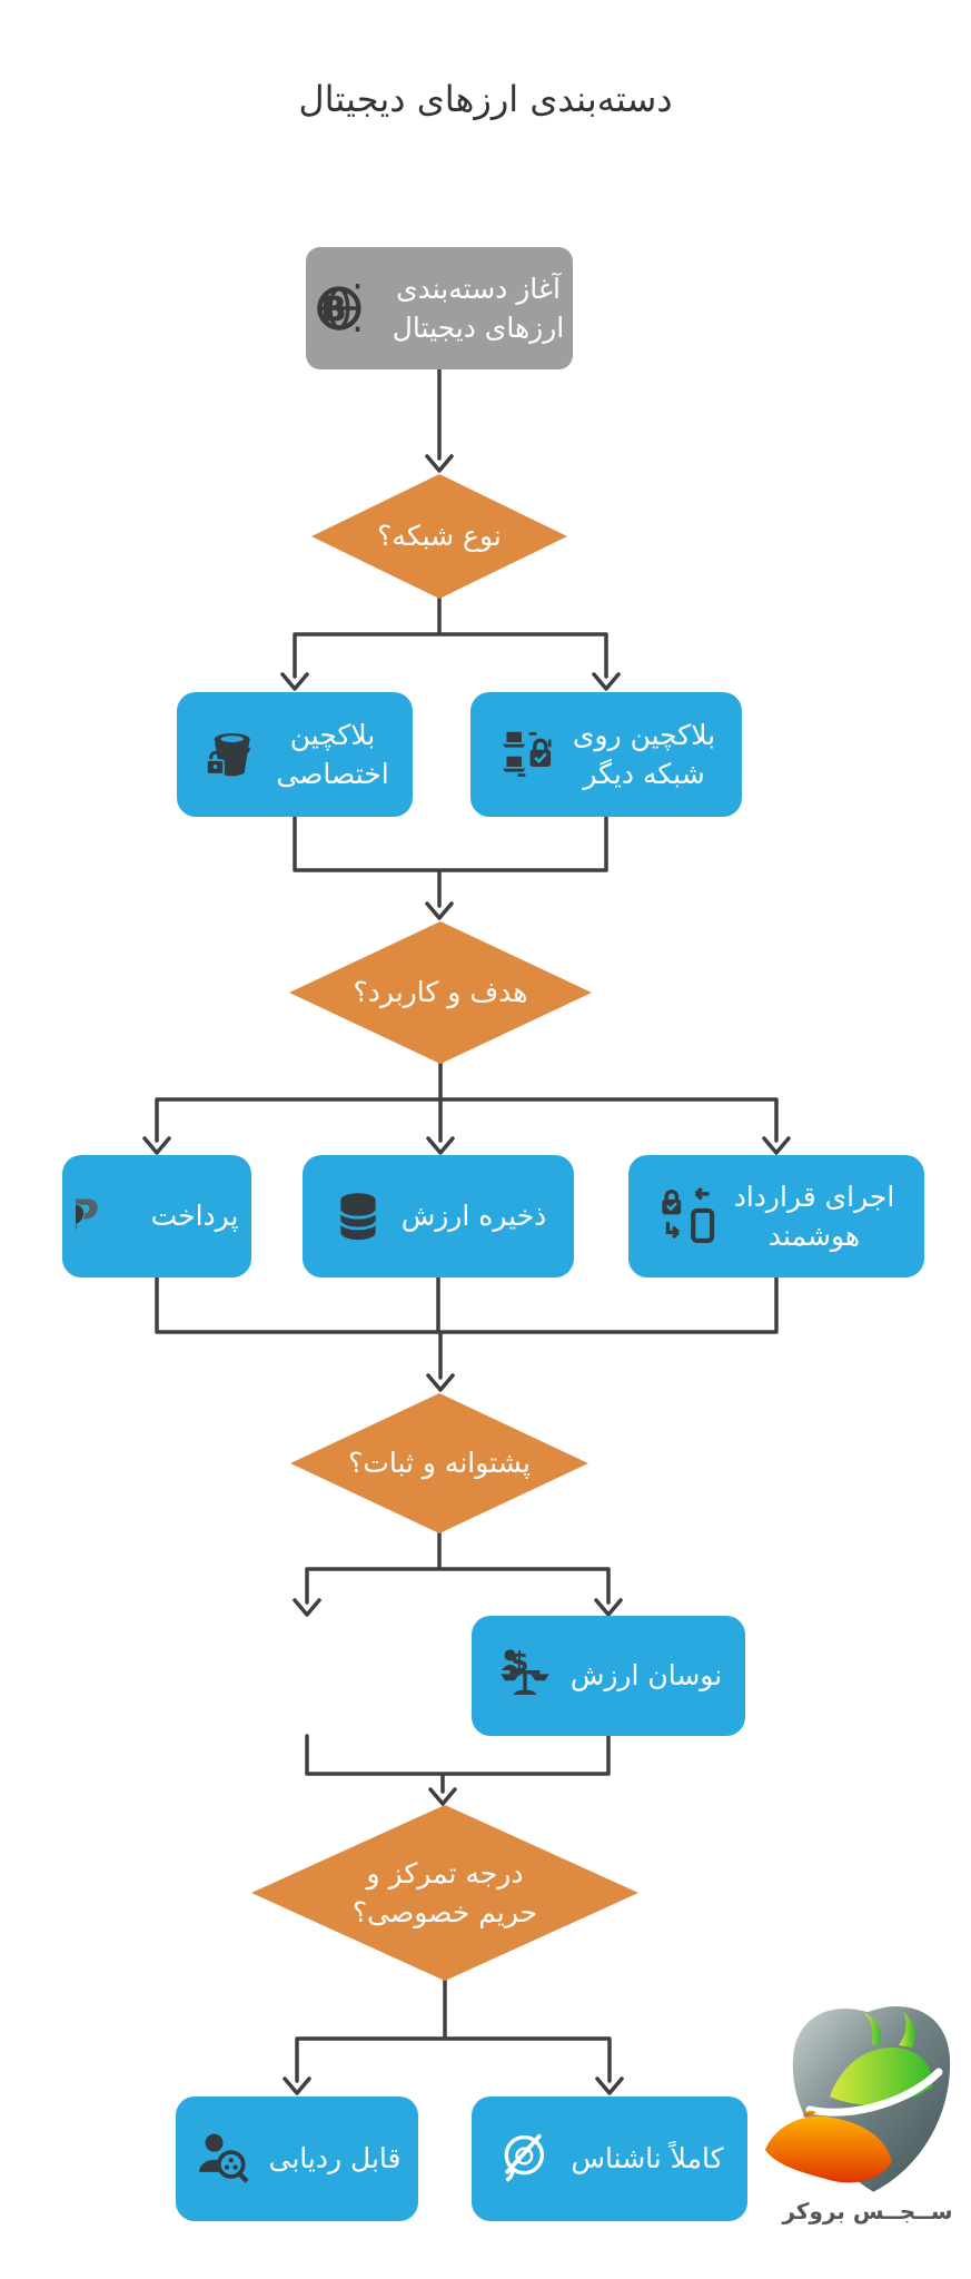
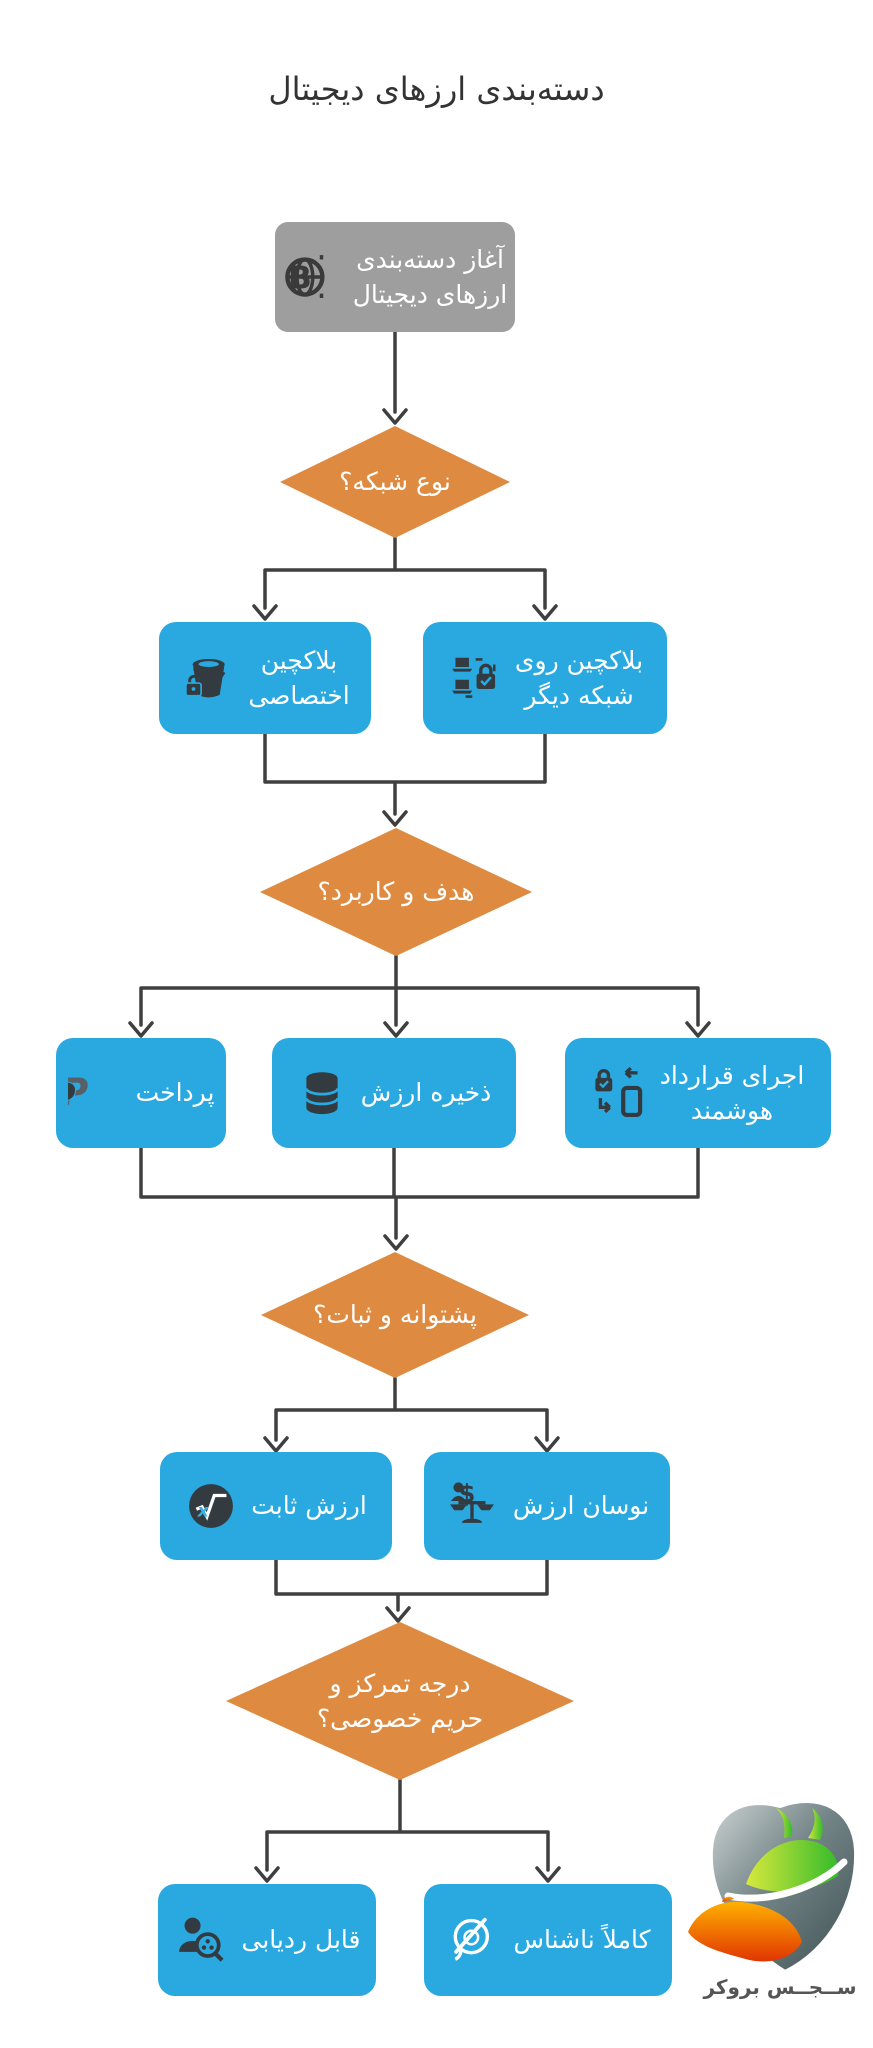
  دستهبندی ارزهای دیجیتال
  آغاز دسته‌بندی
  ارزهای دیجیتال
  B
  نوع شبکه؟
  بلاکچین
  اختصاصی
  بلاکچین روی
  شبکه دیگر
  هدف و کاربرد؟
  پرداخت
  P
  ذخیره ارزش
  اجرای قرارداد
  هوشمند
  پشتوانه و ثبات؟
+ ارزش ثابت
+ x
  نوسان ارزش
  $
  درجه تمرکز و
  حریم خصوصی؟
  قابل ردیابی
  کاملاً ناشناس
  ســجــس بروکر
